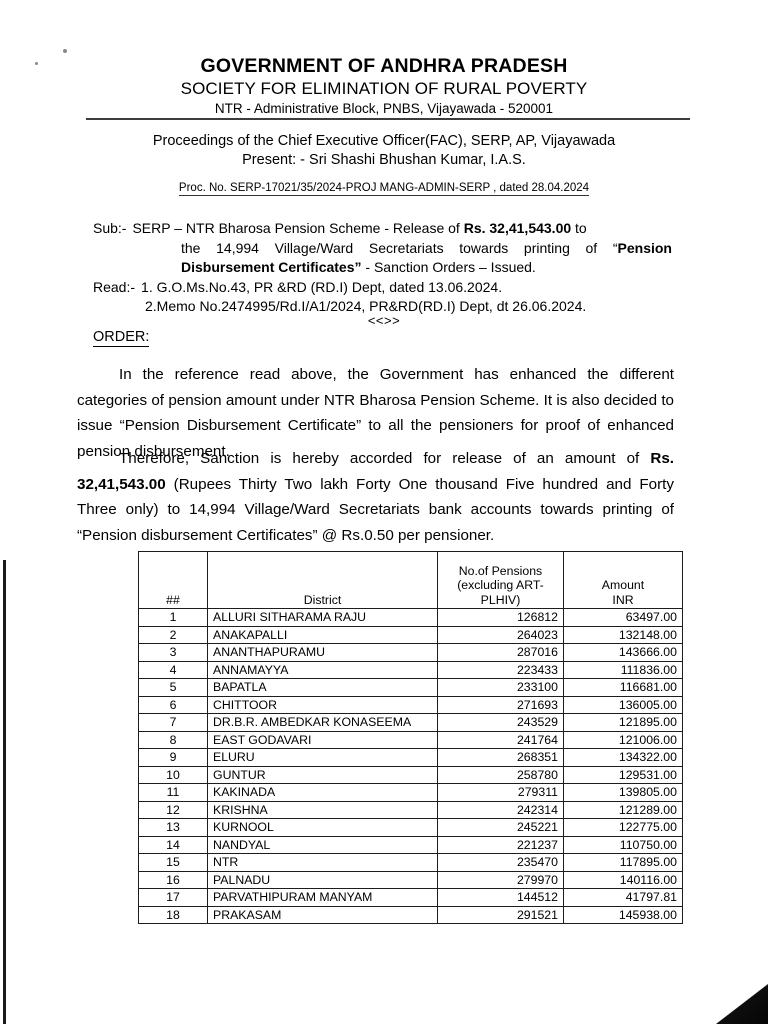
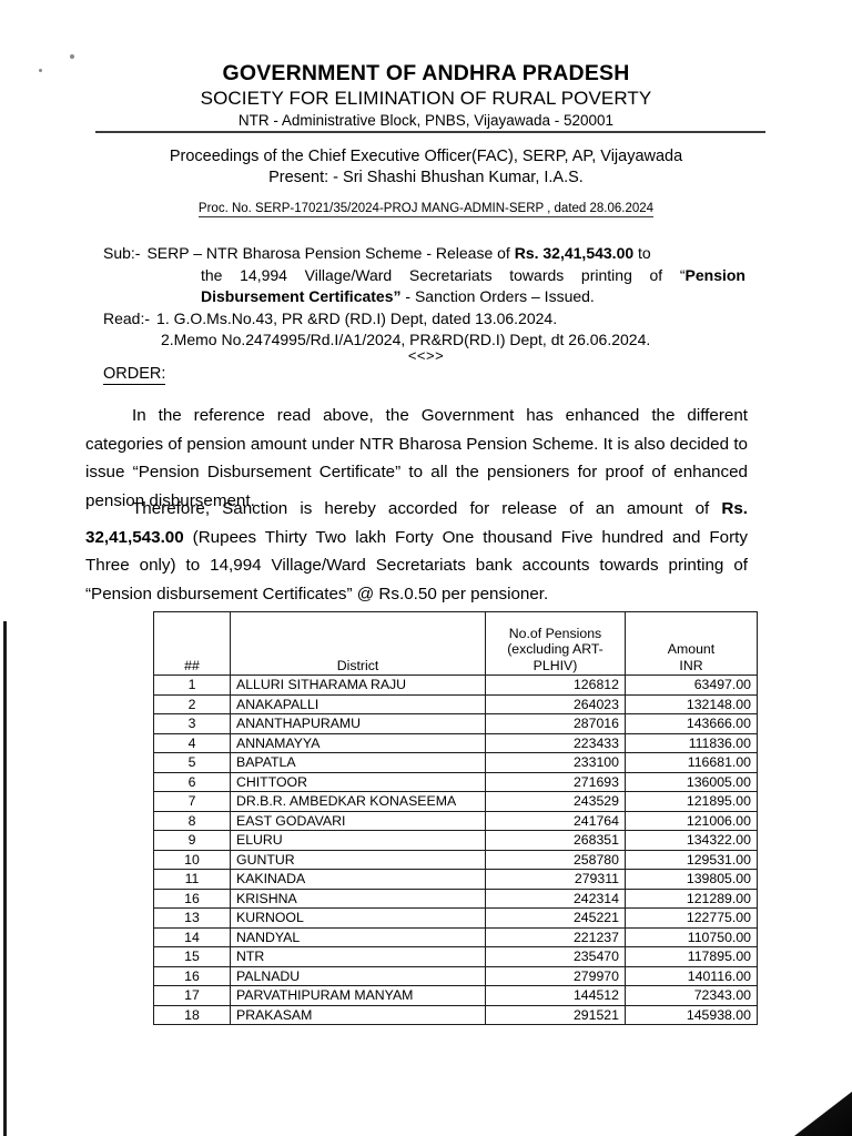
  GOVERNMENT OF ANDHRA PRADESH
  SOCIETY FOR ELIMINATION OF RURAL POVERTY
  NTR - Administrative Block, PNBS, Vijayawada - 520001
  Proceedings of the Chief Executive Officer(FAC), SERP, AP, Vijayawada
  Present: - Sri Shashi Bhushan Kumar, I.A.S.
- Proc. No. SERP-17021/35/2024-PROJ MANG-ADMIN-SERP , dated 28.04.2024
+ Proc. No. SERP-17021/35/2024-PROJ MANG-ADMIN-SERP , dated 28.06.2024
  Sub:-
  SERP – NTR Bharosa Pension Scheme - Release of Rs. 32,41,543.00 to
  the 14,994 Village/Ward Secretariats towards printing of “Pension
  Disbursement Certificates” - Sanction Orders – Issued.
  Read:-
  1. G.O.Ms.No.43, PR &RD (RD.I) Dept, dated 13.06.2024.
  2.Memo No.2474995/Rd.I/A1/2024, PR&RD(RD.I) Dept, dt 26.06.2024.
  <<>>
  ORDER:
  In the reference read above, the Government has enhanced the different categories of pension amount under NTR Bharosa Pension Scheme. It is also decided to issue “Pension Disbursement Certificate” to all the pensioners for proof of enhanced pension disbursement.
  Therefore, Sanction is hereby accorded for release of an amount of Rs. 32,41,543.00 (Rupees Thirty Two lakh Forty One thousand Five hundred and Forty Three only) to 14,994 Village/Ward Secretariats bank accounts towards printing of “Pension disbursement Certificates” @ Rs.0.50 per pensioner.
  ##	District	No.of Pensions (excluding ART- PLHIV)	Amount INR
  1	ALLURI SITHARAMA RAJU	126812	63497.00
  2	ANAKAPALLI	264023	132148.00
  3	ANANTHAPURAMU	287016	143666.00
  4	ANNAMAYYA	223433	111836.00
  5	BAPATLA	233100	116681.00
  6	CHITTOOR	271693	136005.00
  7	DR.B.R. AMBEDKAR KONASEEMA	243529	121895.00
  8	EAST GODAVARI	241764	121006.00
  9	ELURU	268351	134322.00
  10	GUNTUR	258780	129531.00
  11	KAKINADA	279311	139805.00
- 12	KRISHNA	242314	121289.00
+ 16	KRISHNA	242314	121289.00
  13	KURNOOL	245221	122775.00
  14	NANDYAL	221237	110750.00
  15	NTR	235470	117895.00
  16	PALNADU	279970	140116.00
- 17	PARVATHIPURAM MANYAM	144512	41797.81
+ 17	PARVATHIPURAM MANYAM	144512	72343.00
  18	PRAKASAM	291521	145938.00
